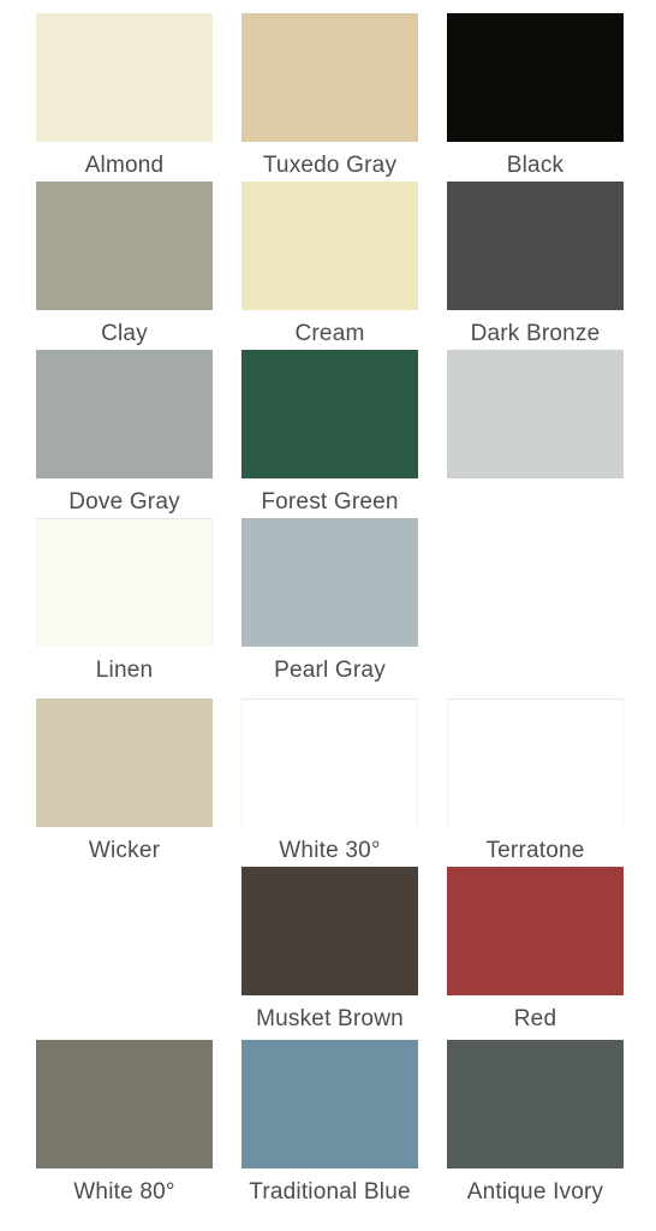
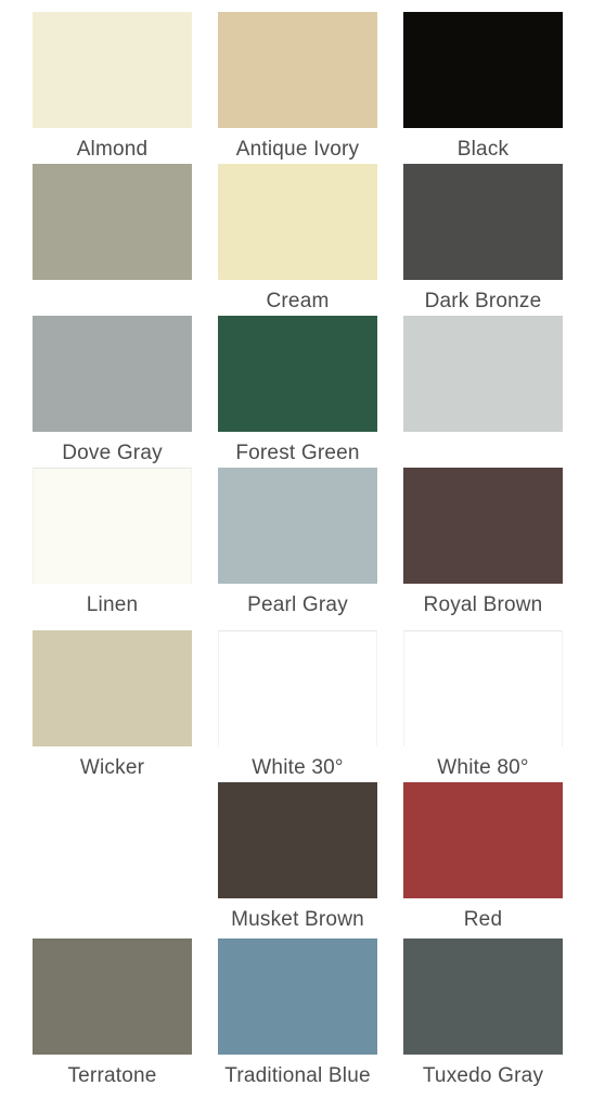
  Almond
- Tuxedo Gray
+ Antique Ivory
  Black
- Clay
  Cream
  Dark Bronze
  Dove Gray
  Forest Green
  Linen
  Pearl Gray
+ Royal Brown
  Wicker
  White 30°
- Terratone
+ White 80°
  Musket Brown
  Red
- White 80°
+ Terratone
  Traditional Blue
- Antique Ivory
+ Tuxedo Gray
